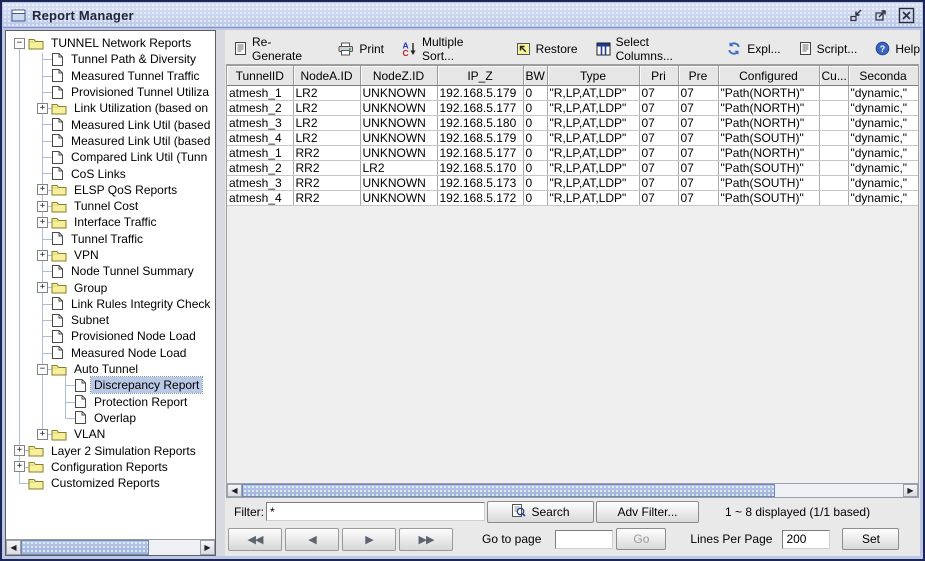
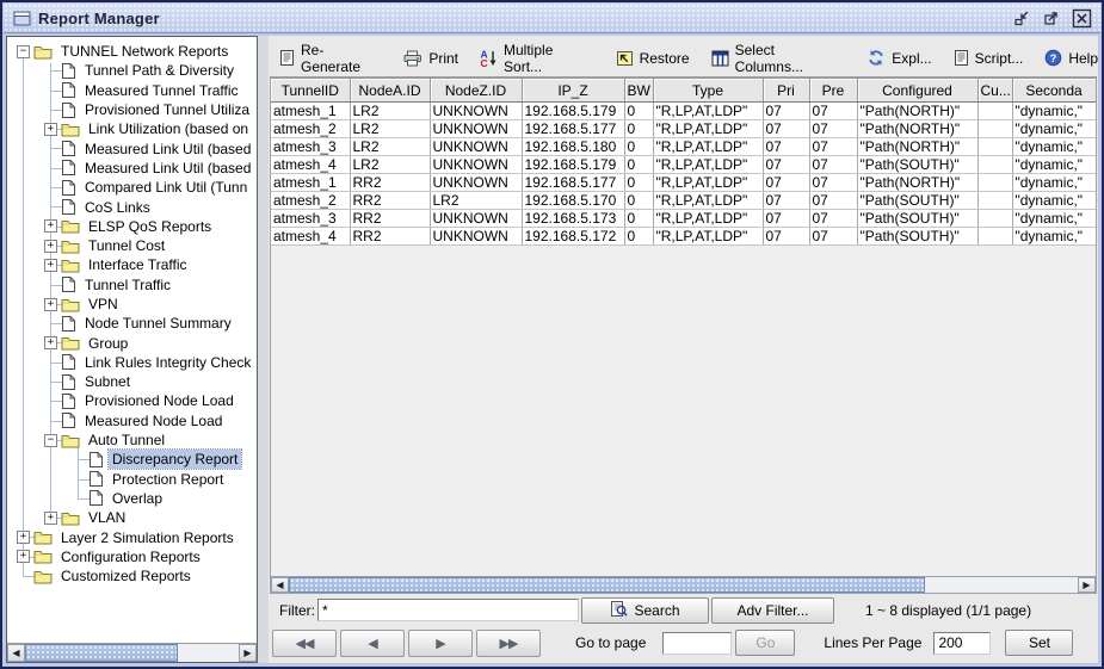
  Report Manager
  −
  TUNNEL Network Reports
  Tunnel Path & Diversity
  Measured Tunnel Traffic
  Provisioned Tunnel Utiliza
  +
  Link Utilization (based on
  Measured Link Util (based
  Measured Link Util (based
  Compared Link Util (Tunn
  CoS Links
  +
  ELSP QoS Reports
  +
  Tunnel Cost
  +
  Interface Traffic
  Tunnel Traffic
  +
  VPN
  Node Tunnel Summary
  +
  Group
  Link Rules Integrity Check
  Subnet
  Provisioned Node Load
  Measured Node Load
  −
  Auto Tunnel
  Discrepancy Report
  Protection Report
  Overlap
  +
  VLAN
  +
  Layer 2 Simulation Reports
  +
  Configuration Reports
  Customized Reports
  ◀
  ▶
  Re-Generate
  Print
  A
  C
  Multiple Sort...
  Restore
  Select Columns...
  Expl...
  Script...
  ?
  Help
  TunnelID	NodeA.ID	NodeZ.ID	IP_Z	BW	Type	Pri	Pre	Configured	Cu...	Seconda
  atmesh_1	LR2	UNKNOWN	192.168.5.179	0	"R,LP,AT,LDP"	07	07	"Path(NORTH)"		"dynamic,"
  atmesh_2	LR2	UNKNOWN	192.168.5.177	0	"R,LP,AT,LDP"	07	07	"Path(NORTH)"		"dynamic,"
  atmesh_3	LR2	UNKNOWN	192.168.5.180	0	"R,LP,AT,LDP"	07	07	"Path(NORTH)"		"dynamic,"
  atmesh_4	LR2	UNKNOWN	192.168.5.179	0	"R,LP,AT,LDP"	07	07	"Path(SOUTH)"		"dynamic,"
  atmesh_1	RR2	UNKNOWN	192.168.5.177	0	"R,LP,AT,LDP"	07	07	"Path(NORTH)"		"dynamic,"
  atmesh_2	RR2	LR2	192.168.5.170	0	"R,LP,AT,LDP"	07	07	"Path(SOUTH)"		"dynamic,"
  atmesh_3	RR2	UNKNOWN	192.168.5.173	0	"R,LP,AT,LDP"	07	07	"Path(SOUTH)"		"dynamic,"
  atmesh_4	RR2	UNKNOWN	192.168.5.172	0	"R,LP,AT,LDP"	07	07	"Path(SOUTH)"		"dynamic,"
  ◀
  ▶
  Filter:
  *
  Search
  Adv Filter...
- 1 ~ 8 displayed (1/1 based)
+ 1 ~ 8 displayed (1/1 page)
  ◀◀
  ◀
  ▶
  ▶▶
  Go to page
  Go
  Lines Per Page
  200
  Set
